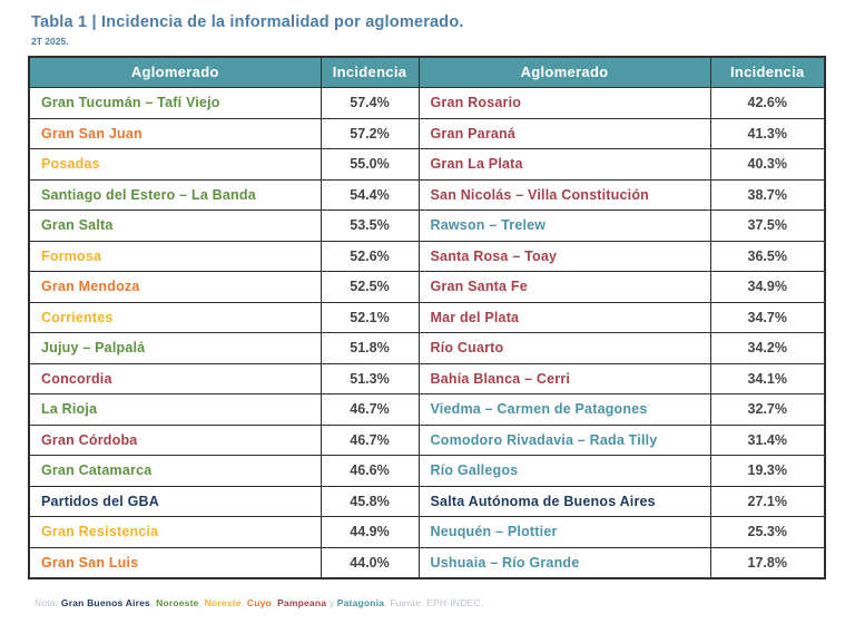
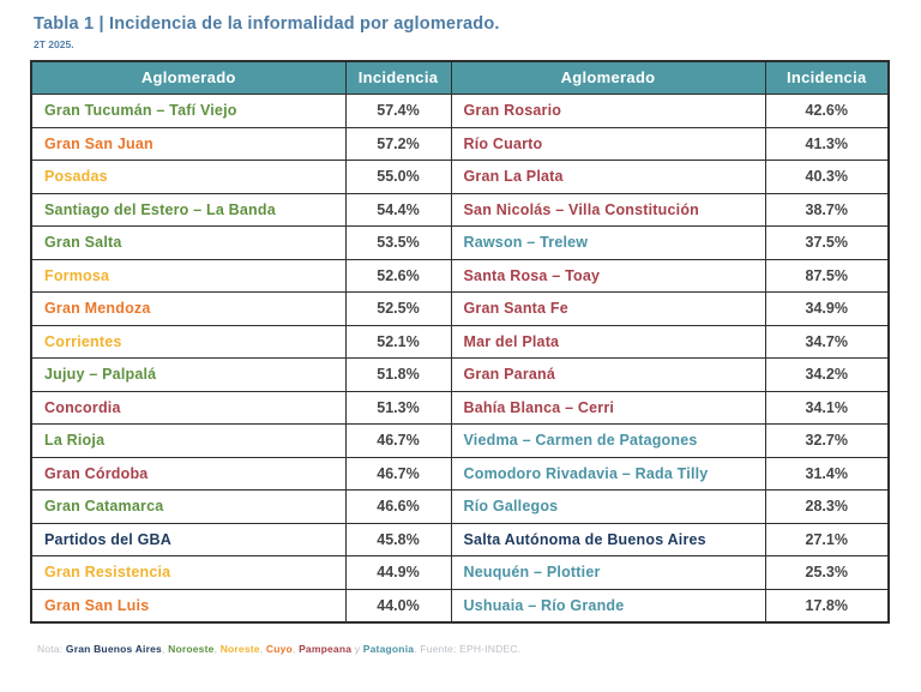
  Tabla 1 | Incidencia de la informalidad por aglomerado.
  2T 2025.
  Aglomerado	Incidencia	Aglomerado	Incidencia
  Gran Tucumán – Tafí Viejo	57.4%	Gran Rosario	42.6%
- Gran San Juan	57.2%	Gran Paraná	41.3%
+ Gran San Juan	57.2%	Río Cuarto	41.3%
  Posadas	55.0%	Gran La Plata	40.3%
  Santiago del Estero – La Banda	54.4%	San Nicolás – Villa Constitución	38.7%
  Gran Salta	53.5%	Rawson – Trelew	37.5%
- Formosa	52.6%	Santa Rosa – Toay	36.5%
+ Formosa	52.6%	Santa Rosa – Toay	87.5%
  Gran Mendoza	52.5%	Gran Santa Fe	34.9%
  Corrientes	52.1%	Mar del Plata	34.7%
- Jujuy – Palpalá	51.8%	Río Cuarto	34.2%
+ Jujuy – Palpalá	51.8%	Gran Paraná	34.2%
  Concordia	51.3%	Bahía Blanca – Cerri	34.1%
  La Rioja	46.7%	Viedma – Carmen de Patagones	32.7%
  Gran Córdoba	46.7%	Comodoro Rivadavia – Rada Tilly	31.4%
- Gran Catamarca	46.6%	Río Gallegos	19.3%
+ Gran Catamarca	46.6%	Río Gallegos	28.3%
  Partidos del GBA	45.8%	Salta Autónoma de Buenos Aires	27.1%
  Gran Resistencia	44.9%	Neuquén – Plottier	25.3%
  Gran San Luis	44.0%	Ushuaia – Río Grande	17.8%
  Nota: Gran Buenos Aires, Noroeste, Noreste, Cuyo, Pampeana y Patagonia. Fuente: EPH-INDEC.
